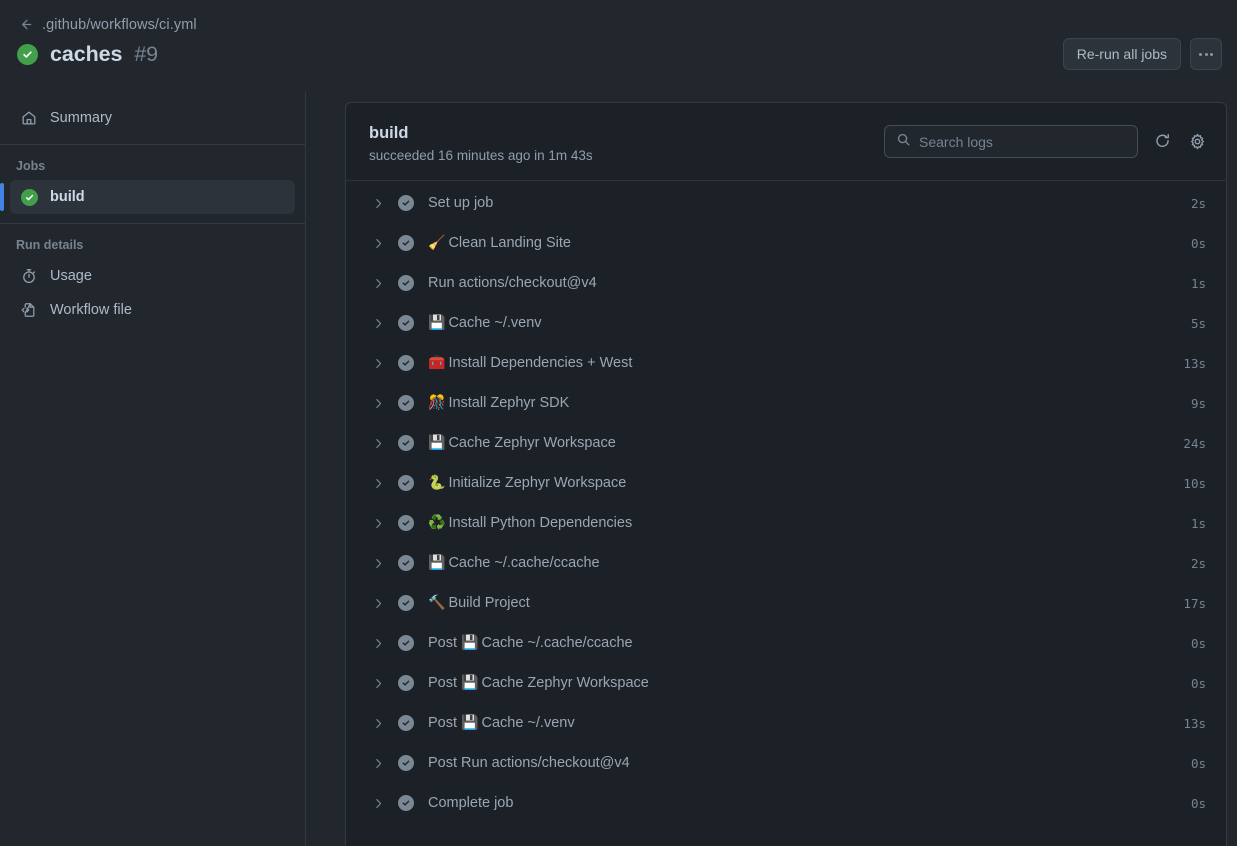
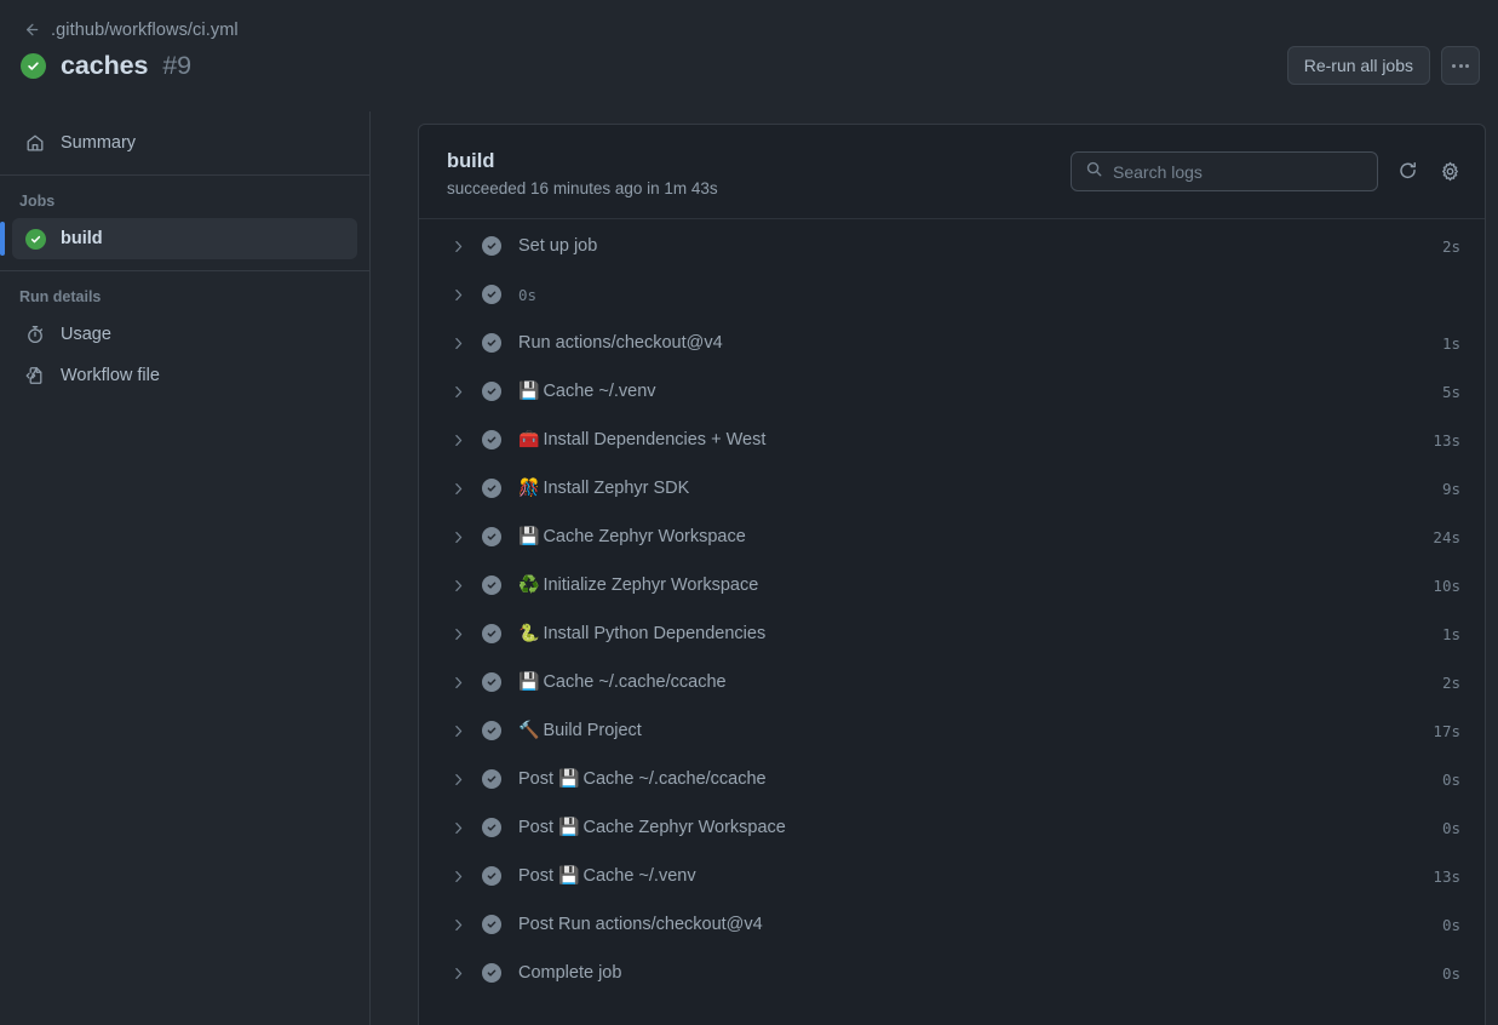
  .github/workflows/ci.yml
  caches
  #9
  Re-run all jobs
  Summary
  Jobs
  build
  Run details
  Usage
  Workflow file
  build
  succeeded 16 minutes ago in 1m 43s
  Search logs
  Set up job
  2s
- 🧹 Clean Landing Site
  0s
  Run actions/checkout@v4
  1s
  💾 Cache ~/.venv
  5s
  🧰 Install Dependencies + West
  13s
  🎊 Install Zephyr SDK
  9s
  💾 Cache Zephyr Workspace
  24s
- 🐍 Initialize Zephyr Workspace
+ ♻️ Initialize Zephyr Workspace
  10s
- ♻️ Install Python Dependencies
+ 🐍 Install Python Dependencies
  1s
  💾 Cache ~/.cache/ccache
  2s
  🔨 Build Project
  17s
  Post 💾 Cache ~/.cache/ccache
  0s
  Post 💾 Cache Zephyr Workspace
  0s
  Post 💾 Cache ~/.venv
  13s
  Post Run actions/checkout@v4
  0s
  Complete job
  0s
